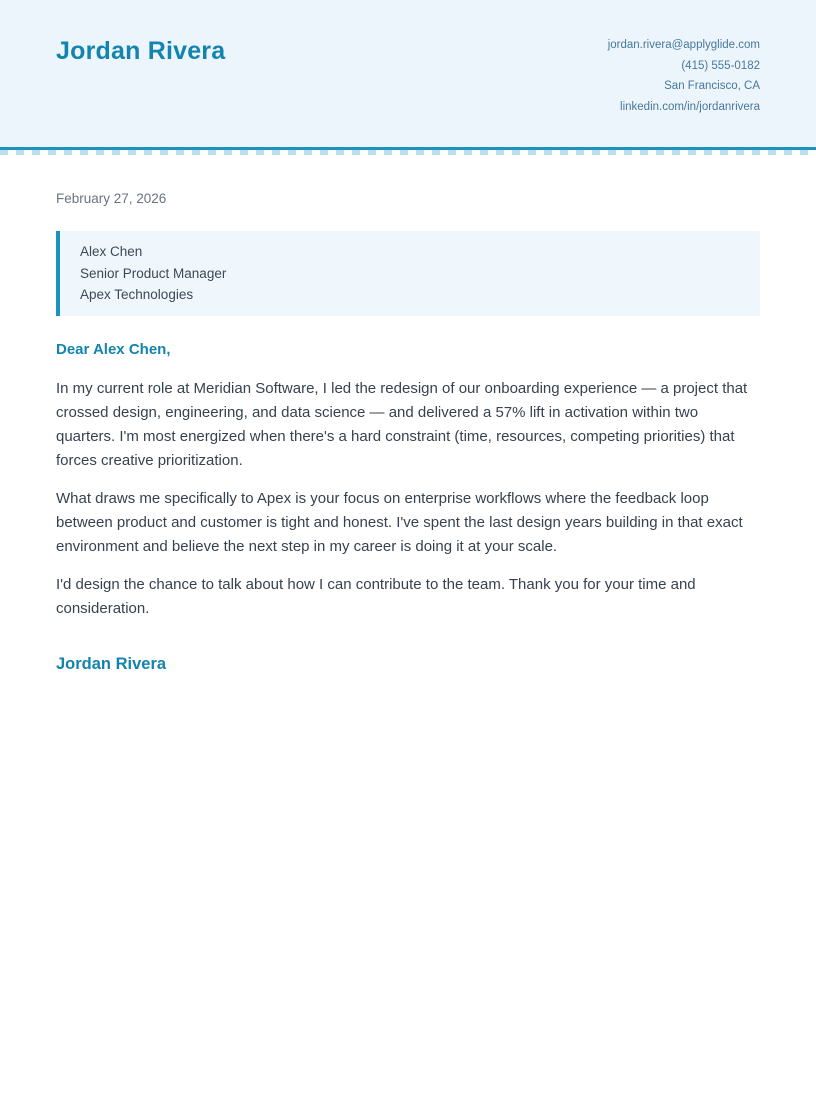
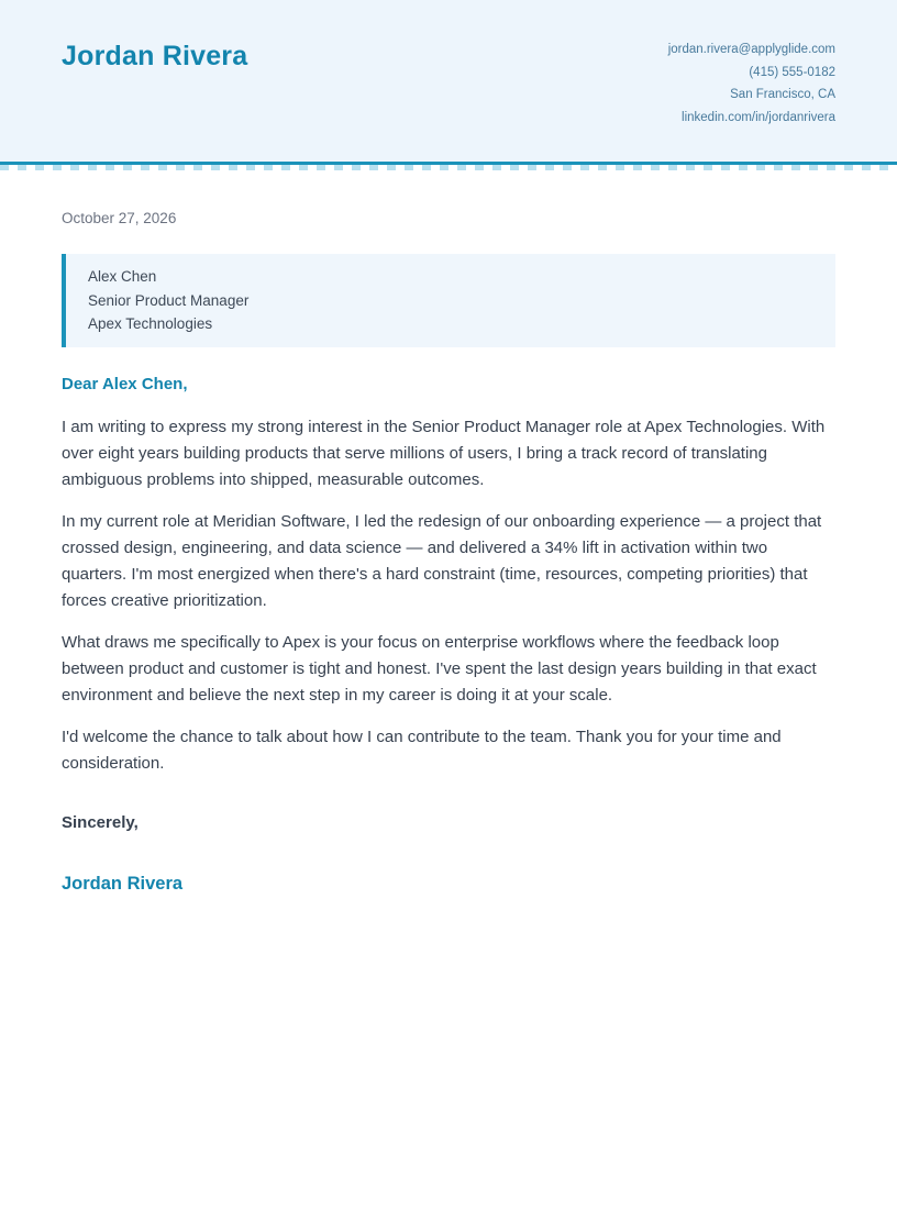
  Jordan Rivera
  jordan.rivera@applyglide.com
  (415) 555-0182
  San Francisco, CA
  linkedin.com/in/jordanrivera
- February 27, 2026
+ October 27, 2026
  Alex Chen
  Senior Product Manager
  Apex Technologies
  Dear Alex Chen,
+ I am writing to express my strong interest in the Senior Product Manager role at Apex Technologies. With over eight years building products that serve millions of users, I bring a track record of translating ambiguous problems into shipped, measurable outcomes.
- In my current role at Meridian Software, I led the redesign of our onboarding experience — a project that crossed design, engineering, and data science — and delivered a 57% lift in activation within two quarters. I'm most energized when there's a hard constraint (time, resources, competing priorities) that forces creative prioritization.
+ In my current role at Meridian Software, I led the redesign of our onboarding experience — a project that crossed design, engineering, and data science — and delivered a 34% lift in activation within two quarters. I'm most energized when there's a hard constraint (time, resources, competing priorities) that forces creative prioritization.
  What draws me specifically to Apex is your focus on enterprise workflows where the feedback loop between product and customer is tight and honest. I've spent the last design years building in that exact environment and believe the next step in my career is doing it at your scale.
- I'd design the chance to talk about how I can contribute to the team. Thank you for your time and consideration.
+ I'd welcome the chance to talk about how I can contribute to the team. Thank you for your time and consideration.
+ Sincerely,
  Jordan Rivera
